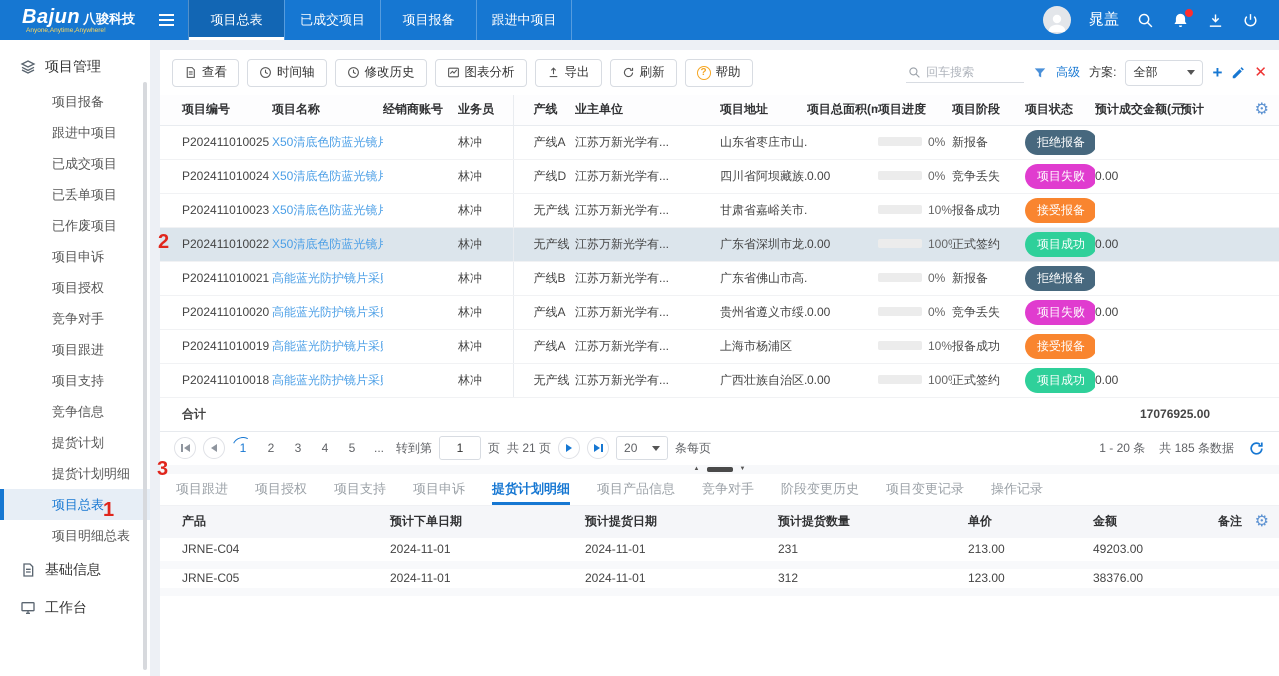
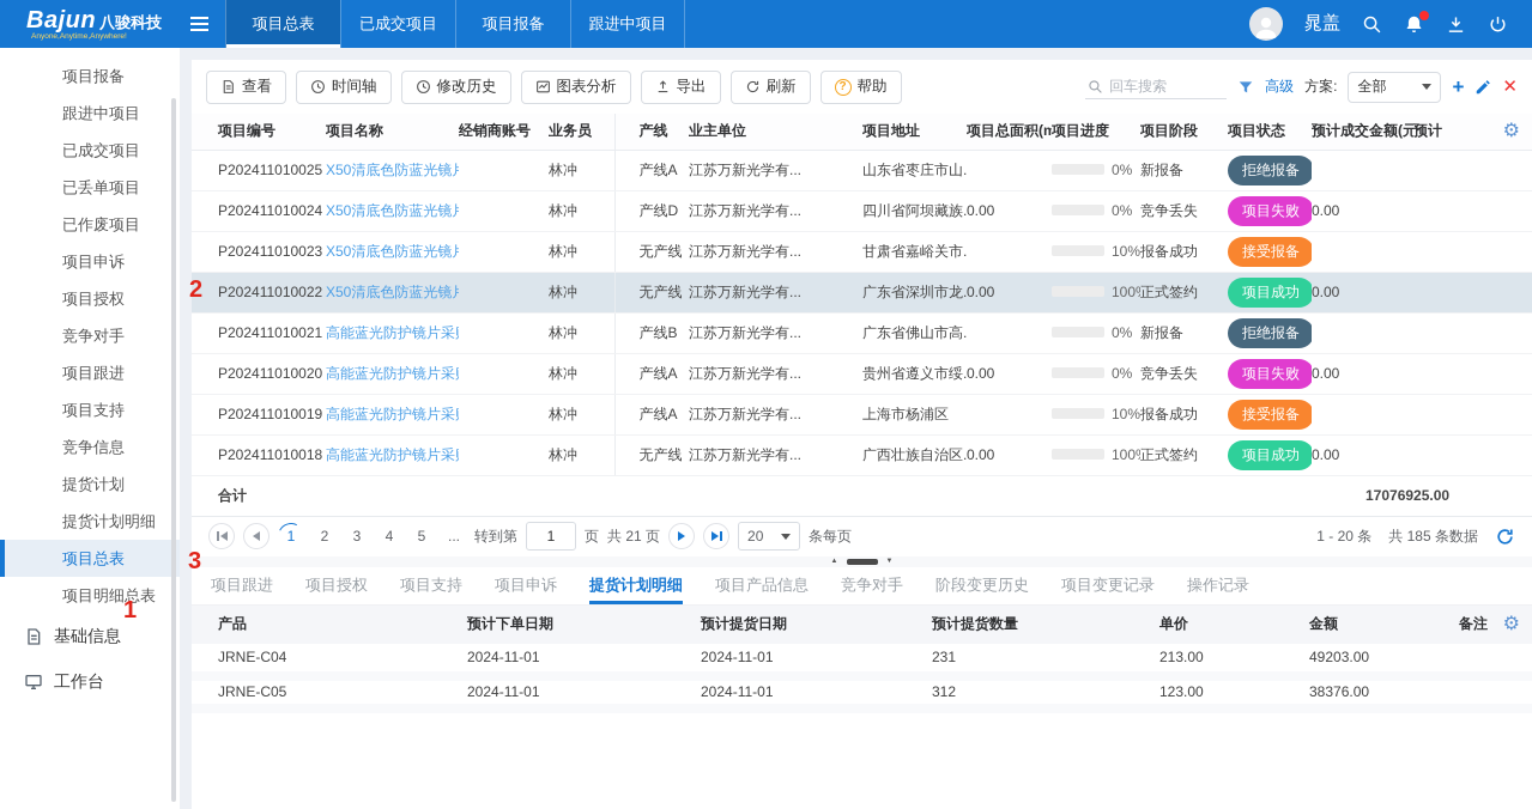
  Bajun
  八骏科技
  项目总表
  已成交项目
  项目报备
  跟进中项目
  晁盖
- 项目管理
  项目报备
  跟进中项目
  已成交项目
  已丢单项目
  已作废项目
  项目申诉
  项目授权
  竞争对手
  项目跟进
  项目支持
  竞争信息
  提货计划
  提货计划明细
  项目总表
  项目明细总表
  基础信息
  工作台
  查看
  时间轴
  修改历史
  图表分析
  导出
  刷新
  ?
  帮助
  回车搜索
  高级
  方案:
  全部
  +
  ✕
  项目编号	项目名称	经销商账号	业务员	产线	业主单位	项目地址	项目总面积(m	项目进度	项目阶段	项目状态	预计成交金额(元	预计
  P202411010025	X50清底色防蓝光镜		林冲	产线A	江苏万新光学有...	山东省枣庄市山.		0%	新报备	拒绝报备
  P202411010024	X50清底色防蓝光镜		林冲	产线D	江苏万新光学有...	四川省阿坝藏族.	0.00	0%	竞争丢失	项目失败	0.00
  P202411010023	X50清底色防蓝光镜		林冲	无产线	江苏万新光学有...	甘肃省嘉峪关市.		10%	报备成功	接受报备
  P202411010022	X50清底色防蓝光镜		林冲	无产线	江苏万新光学有...	广东省深圳市龙.	0.00	100	正式签约	项目成功	0.00
  P202411010021	高能蓝光防护镜片采		林冲	产线B	江苏万新光学有...	广东省佛山市高.		0%	新报备	拒绝报备
  P202411010020	高能蓝光防护镜片采		林冲	产线A	江苏万新光学有...	贵州省遵义市绥.	0.00	0%	竞争丢失	项目失败	0.00
  P202411010019	高能蓝光防护镜片采		林冲	产线A	江苏万新光学有...	上海市杨浦区		10%	报备成功	接受报备
  P202411010018	高能蓝光防护镜片采		林冲	无产线	江苏万新光学有...	广西壮族自治区.	0.00	100	正式签约	项目成功	0.00
  合计		17076925.00
  ⚙
  1
  2
  3
  4
  5
  ...
  转到第
  1
  页
  共 21 页
  20
  条每页
  1 - 20 条
  共 185 条数据
  项目跟进
  项目授权
  项目支持
  项目申诉
  提货计划明细
  项目产品信息
  竞争对手
  阶段变更历史
  项目变更记录
  操作记录
  产品	预计下单日期	预计提货日期	预计提货数量	单价	金额	备注
  JRNE-C04	2024-11-01	2024-11-01	231	213.00	49203.00
  JRNE-C05	2024-11-01	2024-11-01	312	123.00	38376.00
  ⚙
  1
  2
  3
